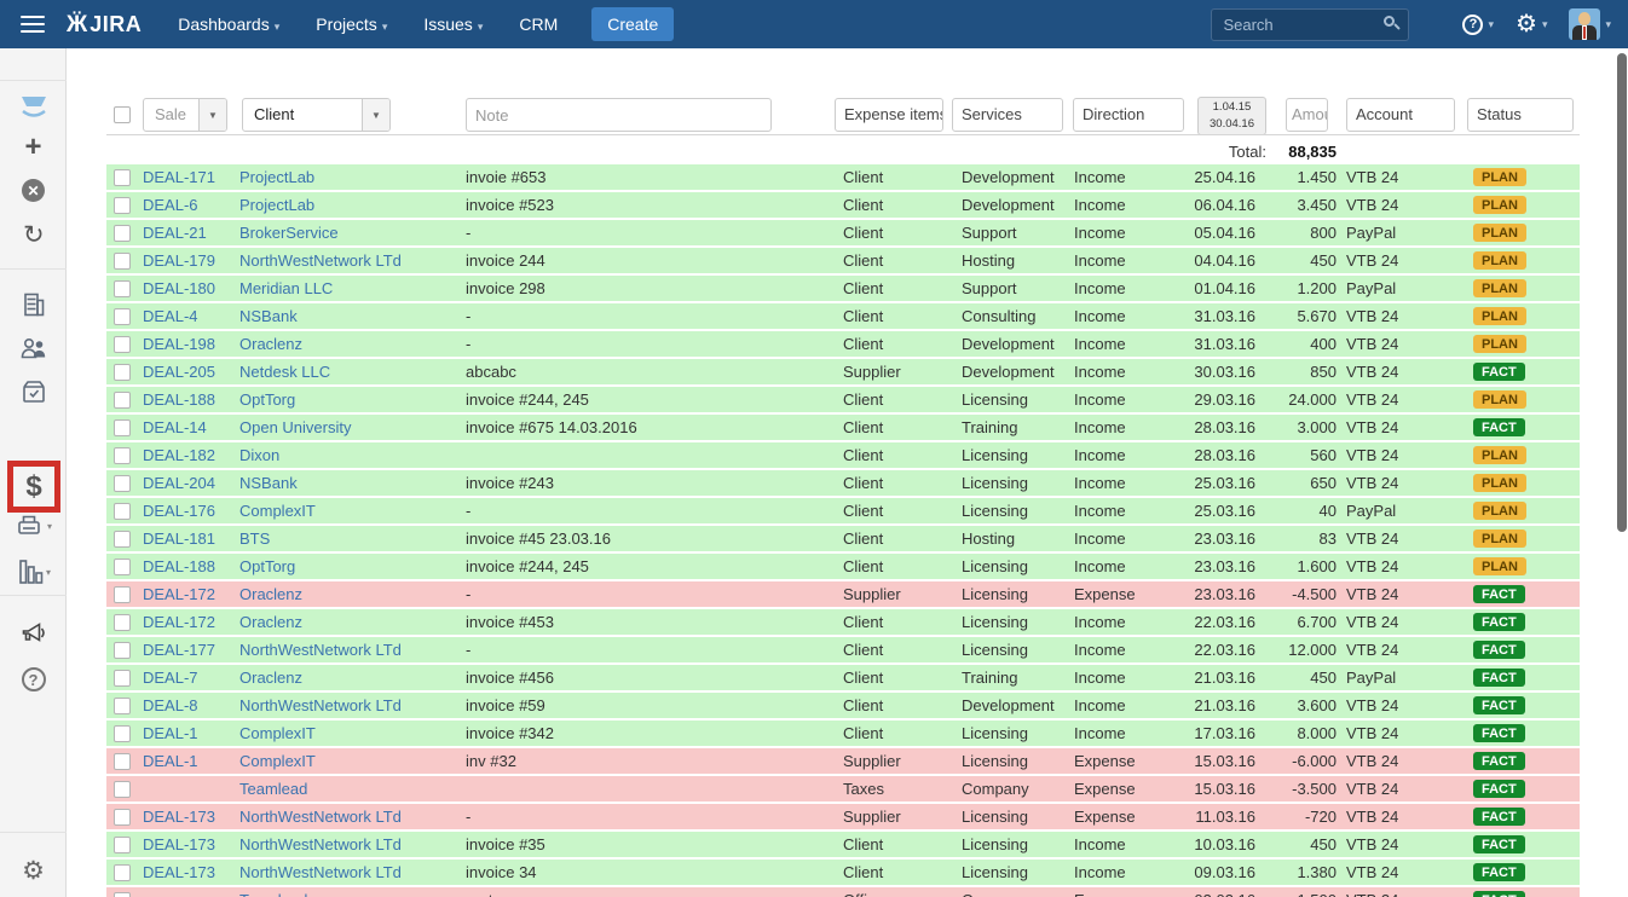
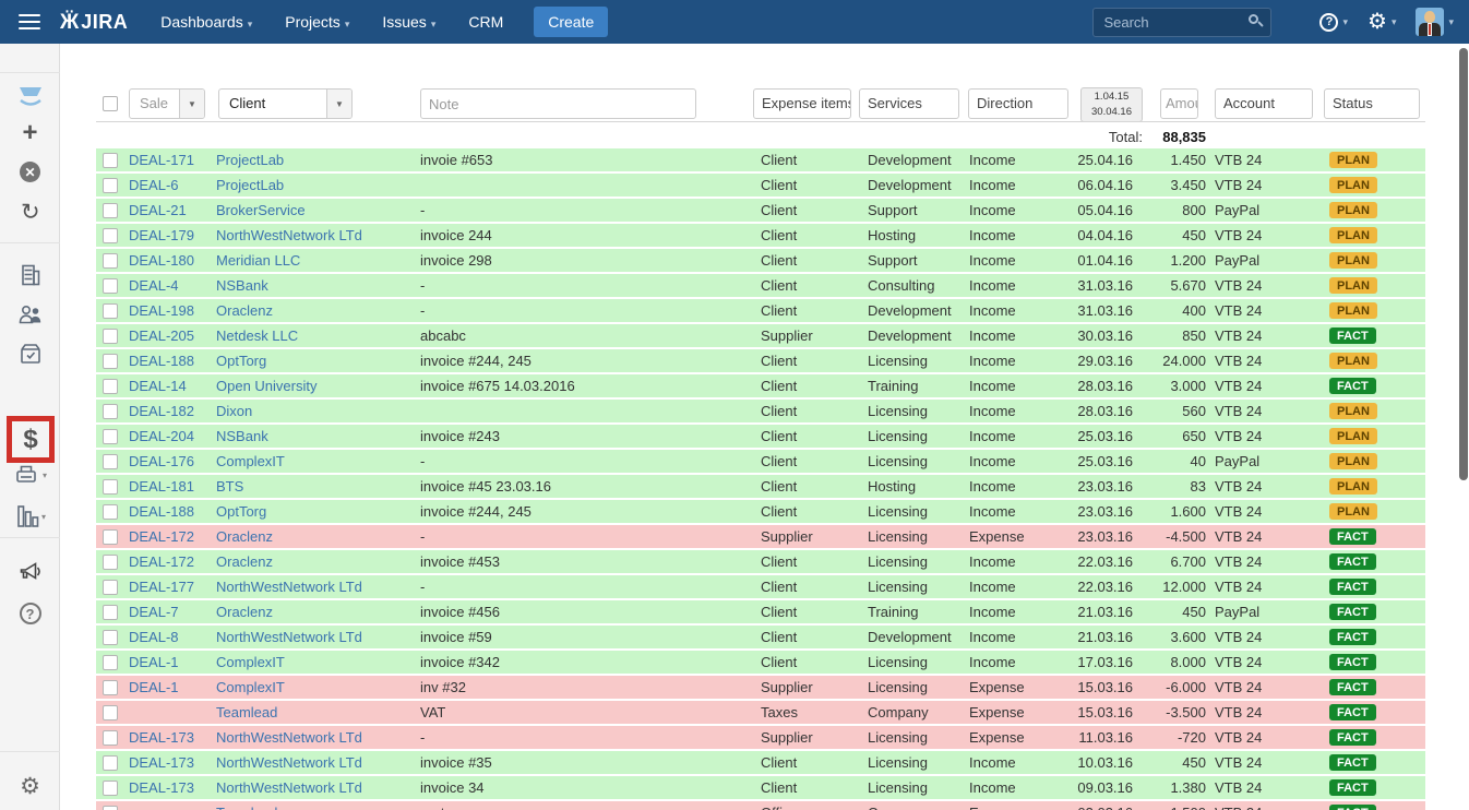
  Ӝ
  JIRA
  Dashboards ▾
  Projects ▾
  Issues ▾
  CRM
  Create
  Search
  ?
  ▾
  ⚙
  ▾
  ▾
  +
  ✕
  $
  ▾
  ▾
  ?
  ⚙
  Sale
  ▼
  Client
  ▼
  Note
  Expense item
  Services
  Direction
  1.04.15
  30.04.16
  Account
  Status
  Total:
  88,835
  DEAL-171
  ProjectLab
  invoie #653
  Client
  Development
  Income
  25.04.16
  1.450
  VTB 24
  PLAN
  DEAL-6
  ProjectLab
- invoice #523
  Client
  Development
  Income
  06.04.16
  3.450
  VTB 24
  PLAN
  DEAL-21
  BrokerService
  -
  Client
  Support
  Income
  05.04.16
  800
  PayPal
  PLAN
  DEAL-179
  NorthWestNetwork LTd
  invoice 244
  Client
  Hosting
  Income
  04.04.16
  450
  VTB 24
  PLAN
  DEAL-180
  Meridian LLC
  invoice 298
  Client
  Support
  Income
  01.04.16
  1.200
  PayPal
  PLAN
  DEAL-4
  NSBank
  -
  Client
  Consulting
  Income
  31.03.16
  5.670
  VTB 24
  PLAN
  DEAL-198
  Oraclenz
  -
  Client
  Development
  Income
  31.03.16
  400
  VTB 24
  PLAN
  DEAL-205
  Netdesk LLC
  abcabc
  Supplier
  Development
  Income
  30.03.16
  850
  VTB 24
  FACT
  DEAL-188
  OptTorg
  invoice #244, 245
  Client
  Licensing
  Income
  29.03.16
  24.000
  VTB 24
  PLAN
  DEAL-14
  Open University
  invoice #675 14.03.2016
  Client
  Training
  Income
  28.03.16
  3.000
  VTB 24
  FACT
  DEAL-182
  Dixon
  Client
  Licensing
  Income
  28.03.16
  560
  VTB 24
  PLAN
  DEAL-204
  NSBank
  invoice #243
  Client
  Licensing
  Income
  25.03.16
  650
  VTB 24
  PLAN
  DEAL-176
  ComplexIT
  -
  Client
  Licensing
  Income
  25.03.16
  40
  PayPal
  PLAN
  DEAL-181
  BTS
  invoice #45 23.03.16
  Client
  Hosting
  Income
  23.03.16
  83
  VTB 24
  PLAN
  DEAL-188
  OptTorg
  invoice #244, 245
  Client
  Licensing
  Income
  23.03.16
  1.600
  VTB 24
  PLAN
  DEAL-172
  Oraclenz
  -
  Supplier
  Licensing
  Expense
  23.03.16
  -4.500
  VTB 24
  FACT
  DEAL-172
  Oraclenz
  invoice #453
  Client
  Licensing
  Income
  22.03.16
  6.700
  VTB 24
  FACT
  DEAL-177
  NorthWestNetwork LTd
  -
  Client
  Licensing
  Income
  22.03.16
  12.000
  VTB 24
  FACT
  DEAL-7
  Oraclenz
  invoice #456
  Client
  Training
  Income
  21.03.16
  450
  PayPal
  FACT
  DEAL-8
  NorthWestNetwork LTd
  invoice #59
  Client
  Development
  Income
  21.03.16
  3.600
  VTB 24
  FACT
  DEAL-1
  ComplexIT
  invoice #342
  Client
  Licensing
  Income
  17.03.16
  8.000
  VTB 24
  FACT
  DEAL-1
  ComplexIT
  inv #32
  Supplier
  Licensing
  Expense
  15.03.16
  -6.000
  VTB 24
  FACT
  Teamlead
+ VAT
  Taxes
  Company
  Expense
  15.03.16
  -3.500
  VTB 24
  FACT
  DEAL-173
  NorthWestNetwork LTd
  -
  Supplier
  Licensing
  Expense
  11.03.16
  -720
  VTB 24
  FACT
  DEAL-173
  NorthWestNetwork LTd
  invoice #35
  Client
  Licensing
  Income
  10.03.16
  450
  VTB 24
  FACT
  DEAL-173
  NorthWestNetwork LTd
  invoice 34
  Client
  Licensing
  Income
  09.03.16
  1.380
  VTB 24
  FACT
